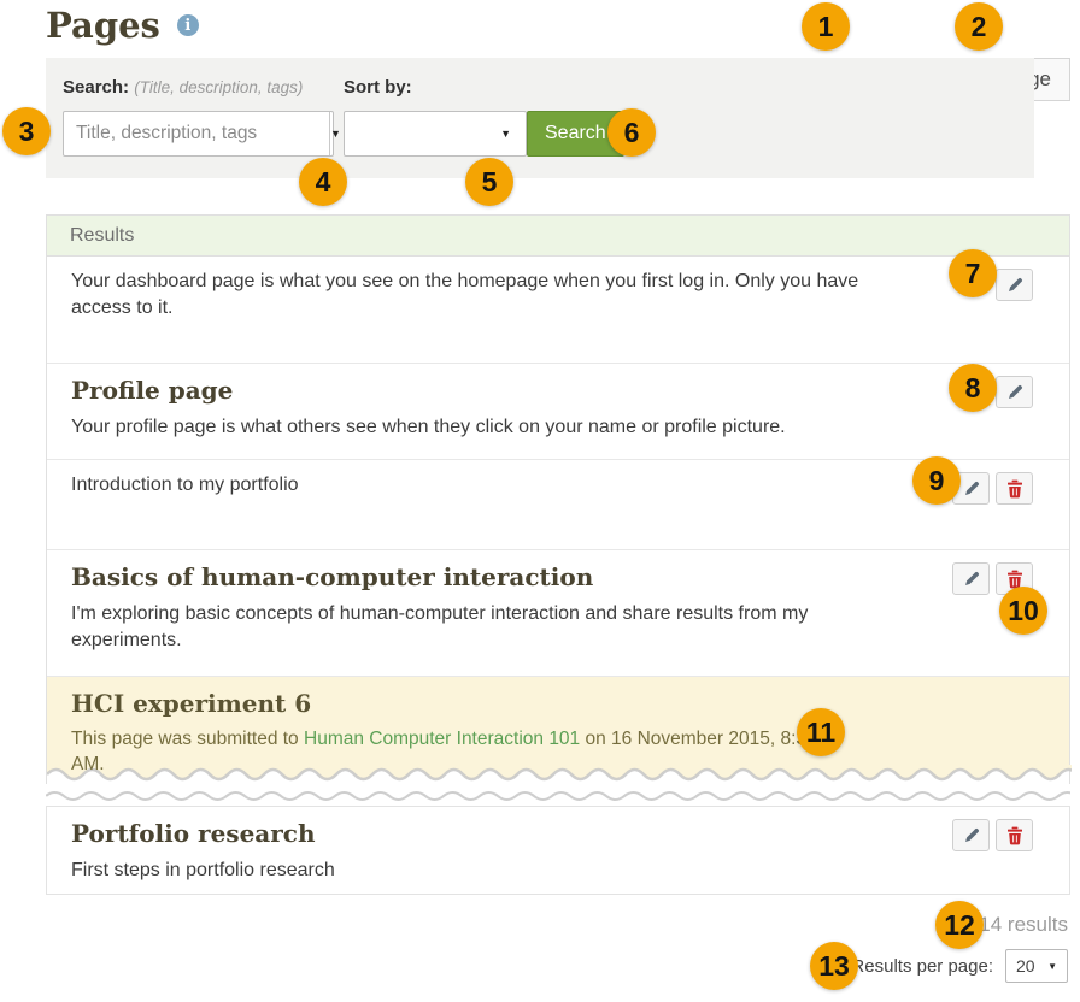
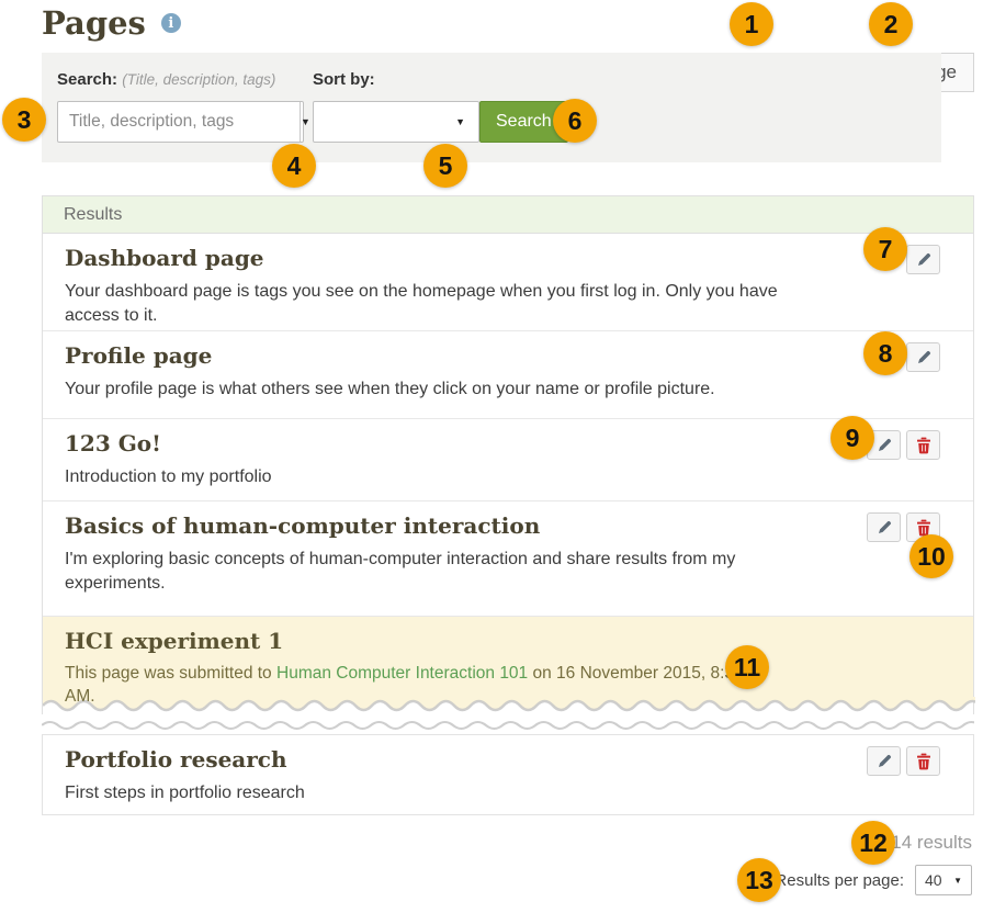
  Pages
  i
  Search: (Title, description, tags)
  Sort by:
  Title, description, tags
  ▼
  ▼
  Search
  Results
+ Dashboard page
- Your dashboard page is what you see on the homepage when you first log in. Only you have access to it.
+ Your dashboard page is tags you see on the homepage when you first log in. Only you have access to it.
  Profile page
  Your profile page is what others see when they click on your name or profile picture.
+ 123 Go!
  Introduction to my portfolio
  Basics of human-computer interaction
  I'm exploring basic concepts of human-computer interaction and share results from my experiments.
- HCI experiment 6
+ HCI experiment 1
  This page was submitted to Human Computer Interaction 101 on 16 November 2015, 8: AM.
  Portfolio research
  First steps in portfolio research
  14 results
  esults per page:
- 20
+ 40
  ▼
  1
  2
  3
  4
  5
  6
  7
  8
  9
  10
  11
  12
  13
